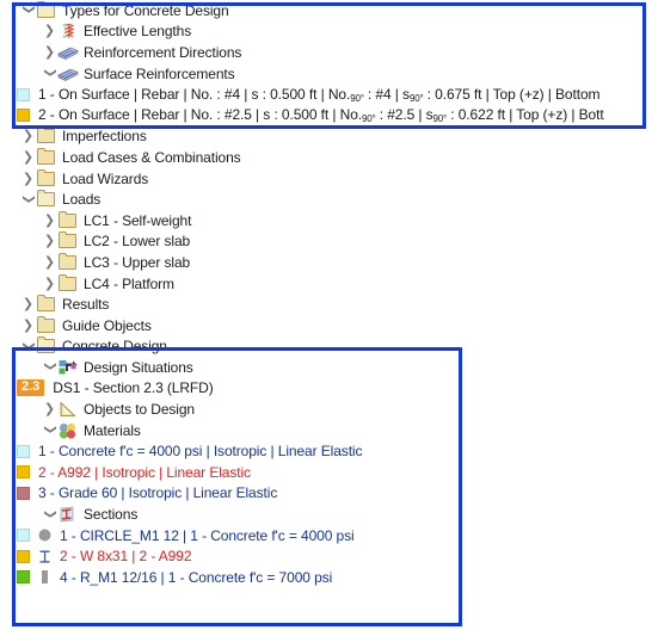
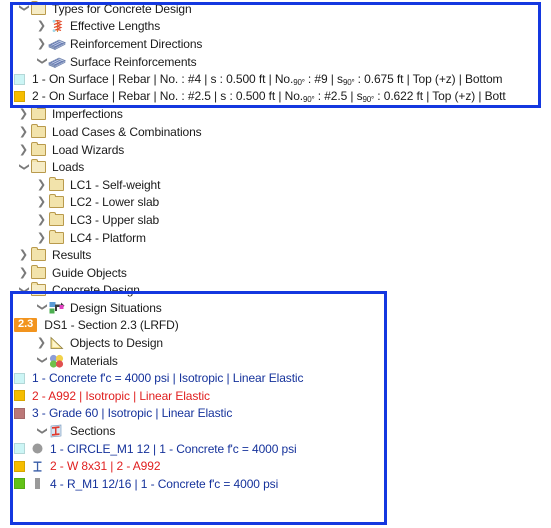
  Types for Concrete Design
  ❯
  Effective Lengths
  ❯
  Reinforcement Directions
  Surface Reinforcements
- 1 - On Surface | Rebar | No. : #4 | s : 0.500 ft | No.90° : #4 | s90° : 0.675 ft | Top (+z) | Bottom
+ 1 - On Surface | Rebar | No. : #4 | s : 0.500 ft | No.90° : #9 | s90° : 0.675 ft | Top (+z) | Bottom
  2 - On Surface | Rebar | No. : #2.5 | s : 0.500 ft | No.90° : #2.5 | s90° : 0.622 ft | Top (+z) | Bott
  ❯
  Imperfections
  ❯
  Load Cases & Combinations
  ❯
  Load Wizards
  Loads
  ❯
  LC1 - Self-weight
  ❯
  LC2 - Lower slab
  ❯
  LC3 - Upper slab
  ❯
  LC4 - Platform
  ❯
  Results
  ❯
  Guide Objects
  Concrete Design
  Design Situations
  2.3
  DS1 - Section 2.3 (LRFD)
  ❯
  Objects to Design
  Materials
  1 - Concrete f'c = 4000 psi | Isotropic | Linear Elastic
  2 - A992 | Isotropic | Linear Elastic
  3 - Grade 60 | Isotropic | Linear Elastic
  Sections
  1 - CIRCLE_M1 12 | 1 - Concrete f'c = 4000 psi
  2 - W 8x31 | 2 - A992
- 4 - R_M1 12/16 | 1 - Concrete f'c = 7000 psi
+ 4 - R_M1 12/16 | 1 - Concrete f'c = 4000 psi
